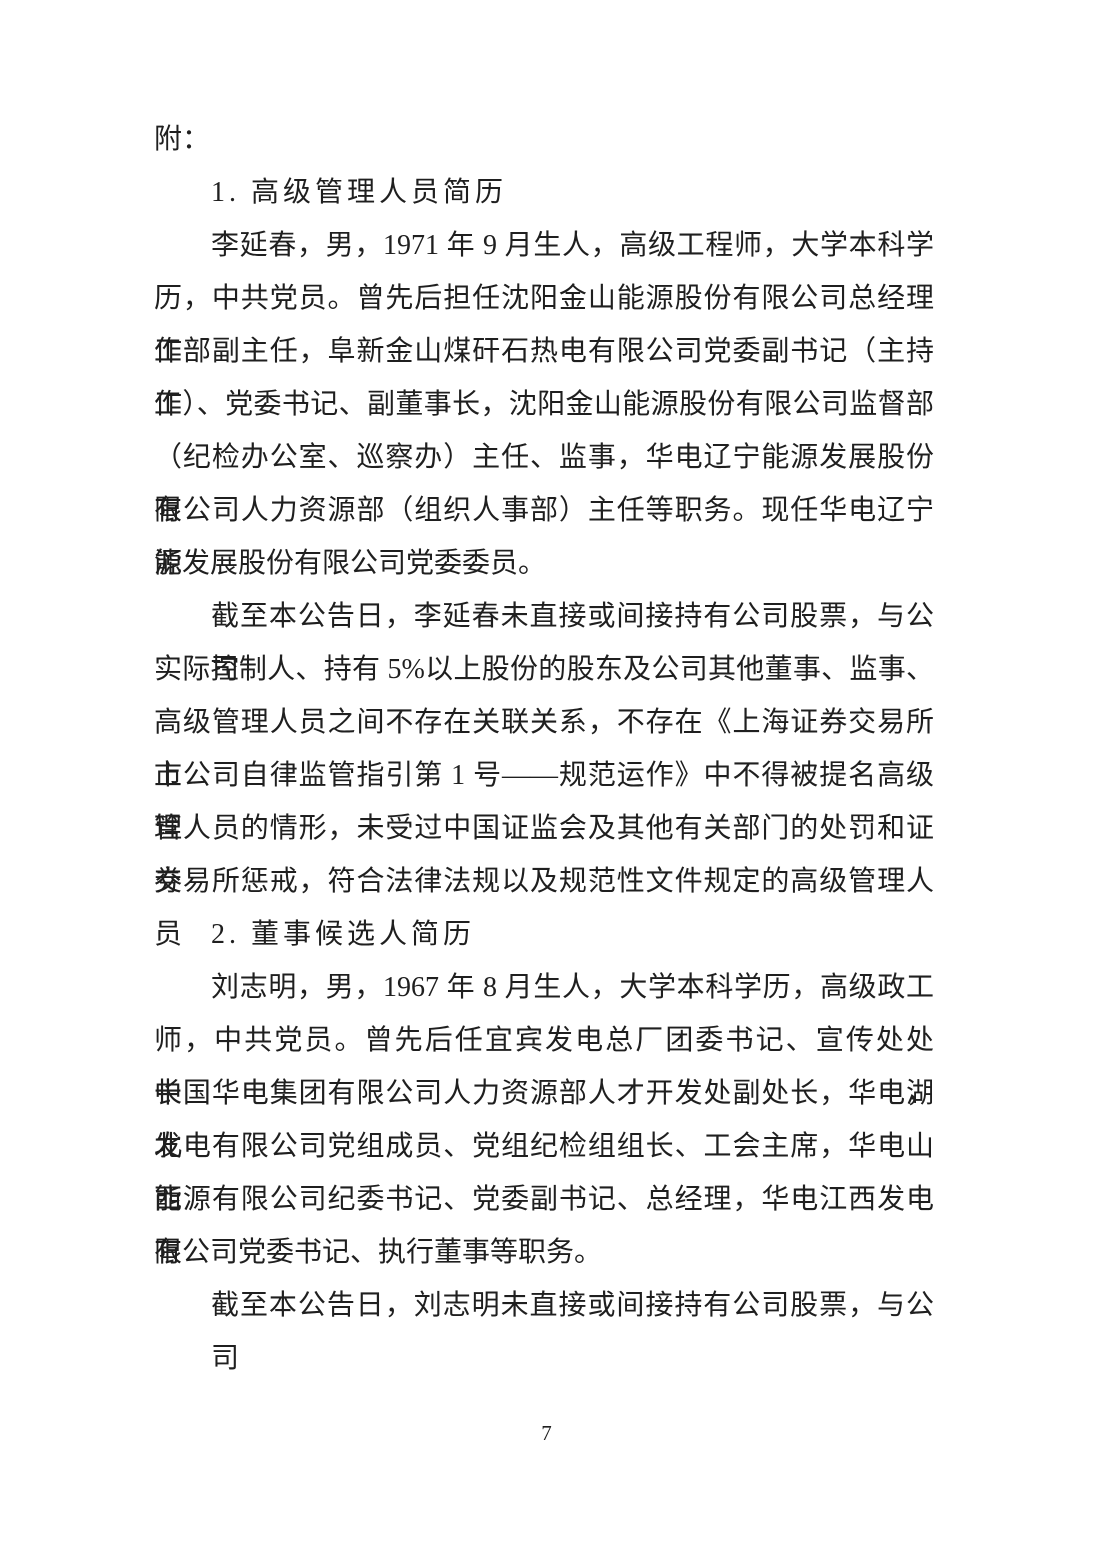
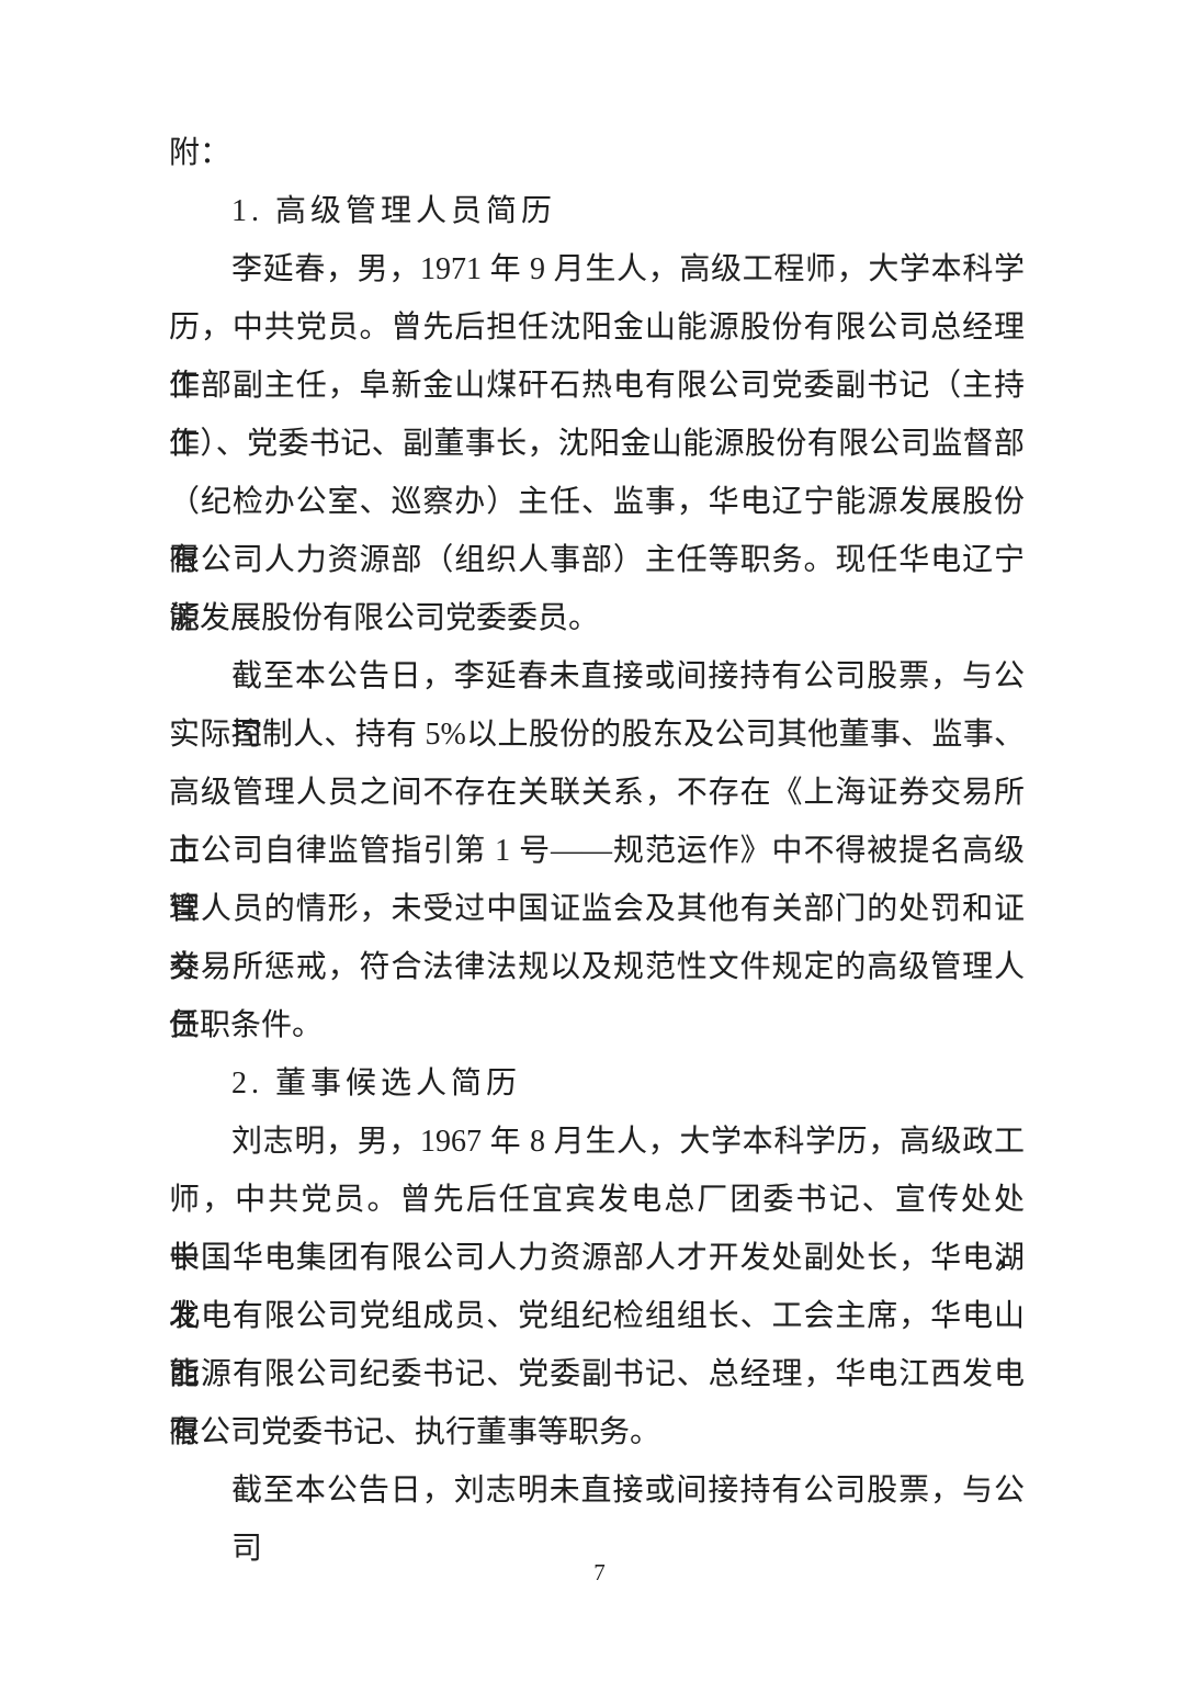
  附：
  1. 高级管理人员简历
  李延春，男，1971 年 9 月生人，高级工程师，大学本科学
  历，中共党员。曾先后担任沈阳金山能源股份有限公司总经理工
  作部副主任，阜新金山煤矸石热电有限公司党委副书记（主持工
  作）、党委书记、副董事长，沈阳金山能源股份有限公司监督部
  （纪检办公室、巡察办）主任、监事，华电辽宁能源发展股份有
  限公司人力资源部（组织人事部）主任等职务。现任华电辽宁能
  源发展股份有限公司党委委员。
  截至本公告日，李延春未直接或间接持有公司股票，与公司
  实际控制人、持有 5%以上股份的股东及公司其他董事、监事、
  高级管理人员之间不存在关联关系，不存在《上海证券交易所上
  市公司自律监管指引第 1 号——规范运作》中不得被提名高级管
  理人员的情形，未受过中国证监会及其他有关部门的处罚和证券
  交易所惩戒，符合法律法规以及规范性文件规定的高级管理人员
+ 任职条件。
  2. 董事候选人简历
  刘志明，男，1967 年 8 月生人，大学本科学历，高级政工
  师，中共党员。曾先后任宜宾发电总厂团委书记、宣传处处长，
  中国华电集团有限公司人力资源部人才开发处副处长，华电湖北
  发电有限公司党组成员、党组纪检组组长、工会主席，华电山西
  能源有限公司纪委书记、党委副书记、总经理，华电江西发电有
  限公司党委书记、执行董事等职务。
  截至本公告日，刘志明未直接或间接持有公司股票，与公司
  7
